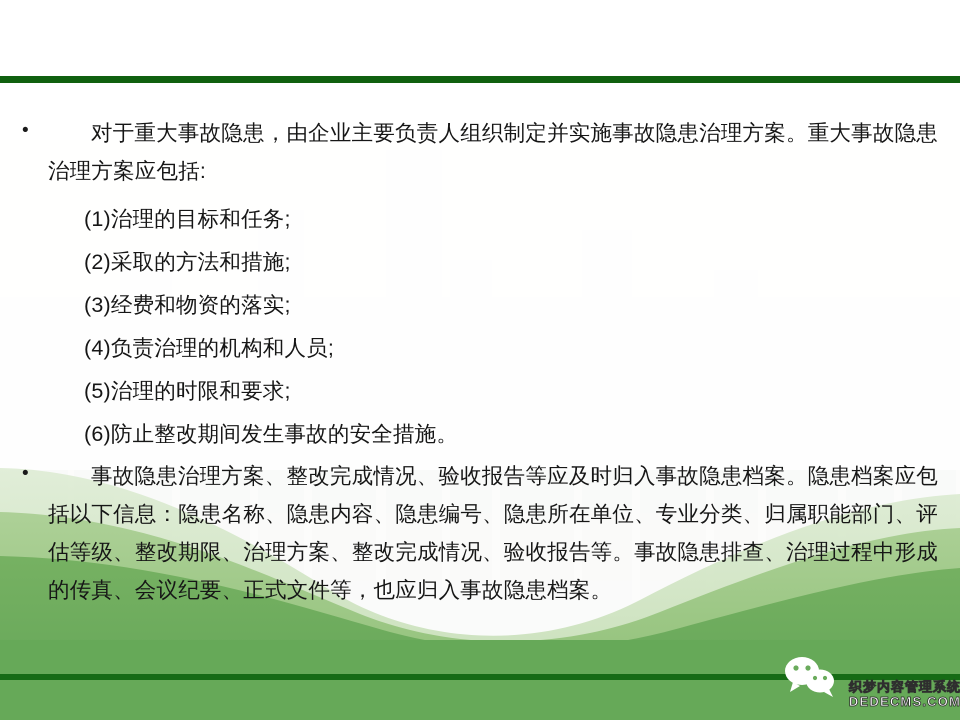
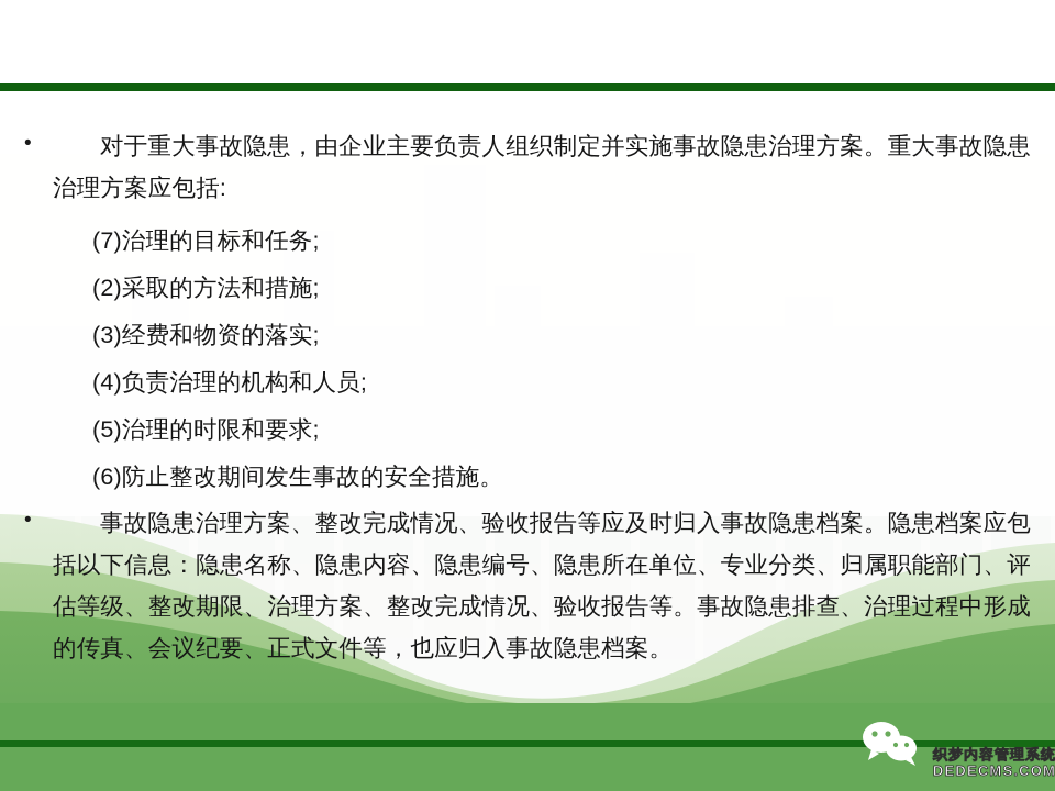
  •
  对于重大事故隐患，由企业主要负责人组织制定并实施事故隐患治理方案。重大事故隐患治理方案应包括:
- (1)治理的目标和任务;
+ (7)治理的目标和任务;
  (2)采取的方法和措施;
  (3)经费和物资的落实;
  (4)负责治理的机构和人员;
  (5)治理的时限和要求;
  (6)防止整改期间发生事故的安全措施。
  •
  事故隐患治理方案、整改完成情况、验收报告等应及时归入事故隐患档案。隐患档案应包括以下信息：隐患名称、隐患内容、隐患编号、隐患所在单位、专业分类、归属职能部门、评估等级、整改期限、治理方案、整改完成情况、验收报告等。事故隐患排查、治理过程中形成的传真、会议纪要、正式文件等，也应归入事故隐患档案。
  织梦内容管理系统
  DEDECMS.COM
